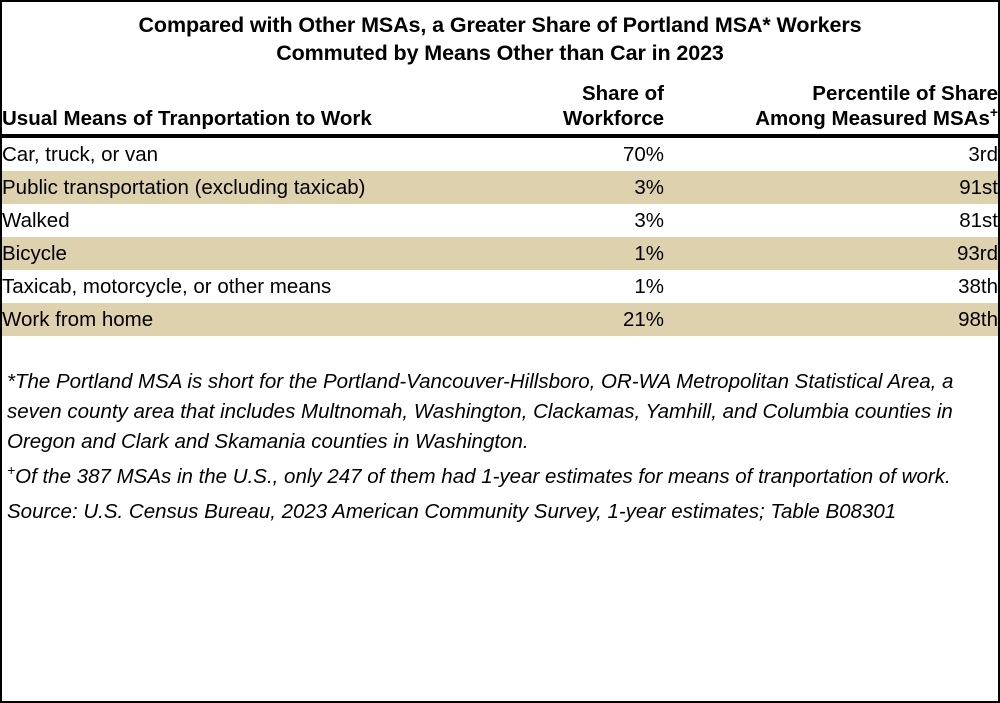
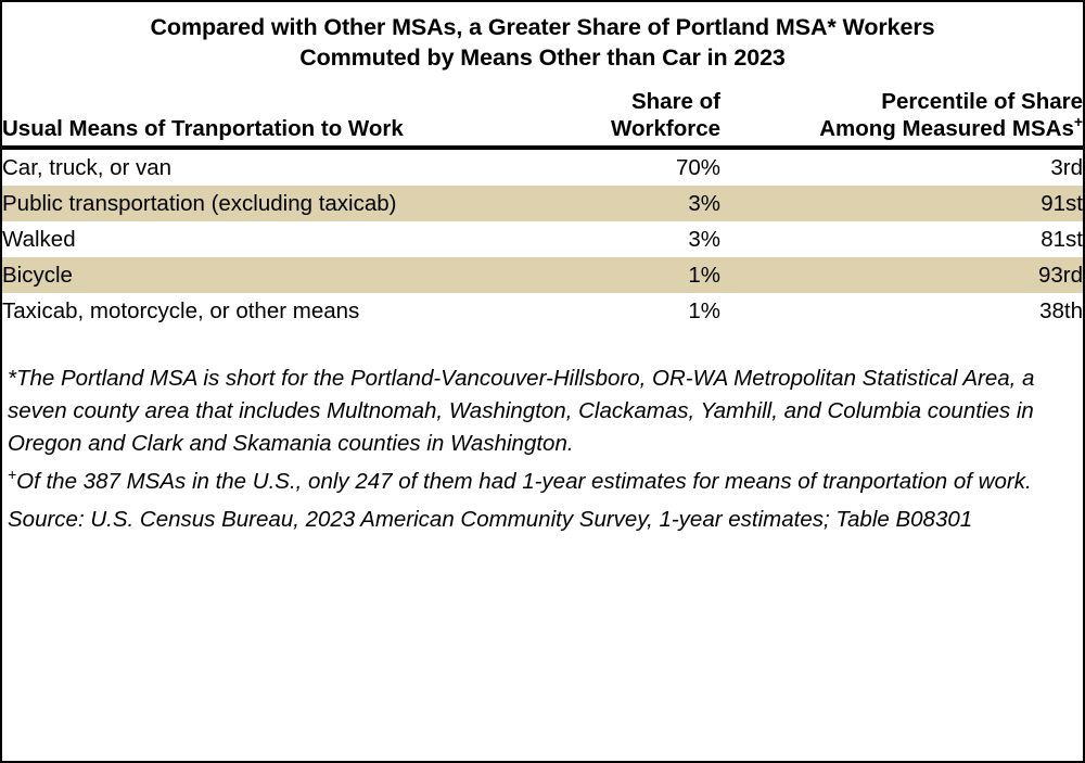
  Compared with Other MSAs, a Greater Share of Portland MSA* Workers
  Commuted by Means Other than Car in 2023
  Usual Means of Tranportation to Work	Share of Workforce	Percentile of Share Among Measured MSAs+
  Car, truck, or van	70%	3rd
  Public transportation (excluding taxicab)	3%	91st
  Walked	3%	81st
  Bicycle	1%	93rd
  Taxicab, motorcycle, or other means	1%	38th
- Work from home	21%	98th
  *The Portland MSA is short for the Portland-Vancouver-Hillsboro, OR-WA Metropolitan Statistical Area, a seven county area that includes Multnomah, Washington, Clackamas, Yamhill, and Columbia counties in Oregon and Clark and Skamania counties in Washington.
  +Of the 387 MSAs in the U.S., only 247 of them had 1-year estimates for means of tranportation of work.
  Source: U.S. Census Bureau, 2023 American Community Survey, 1-year estimates; Table B08301
